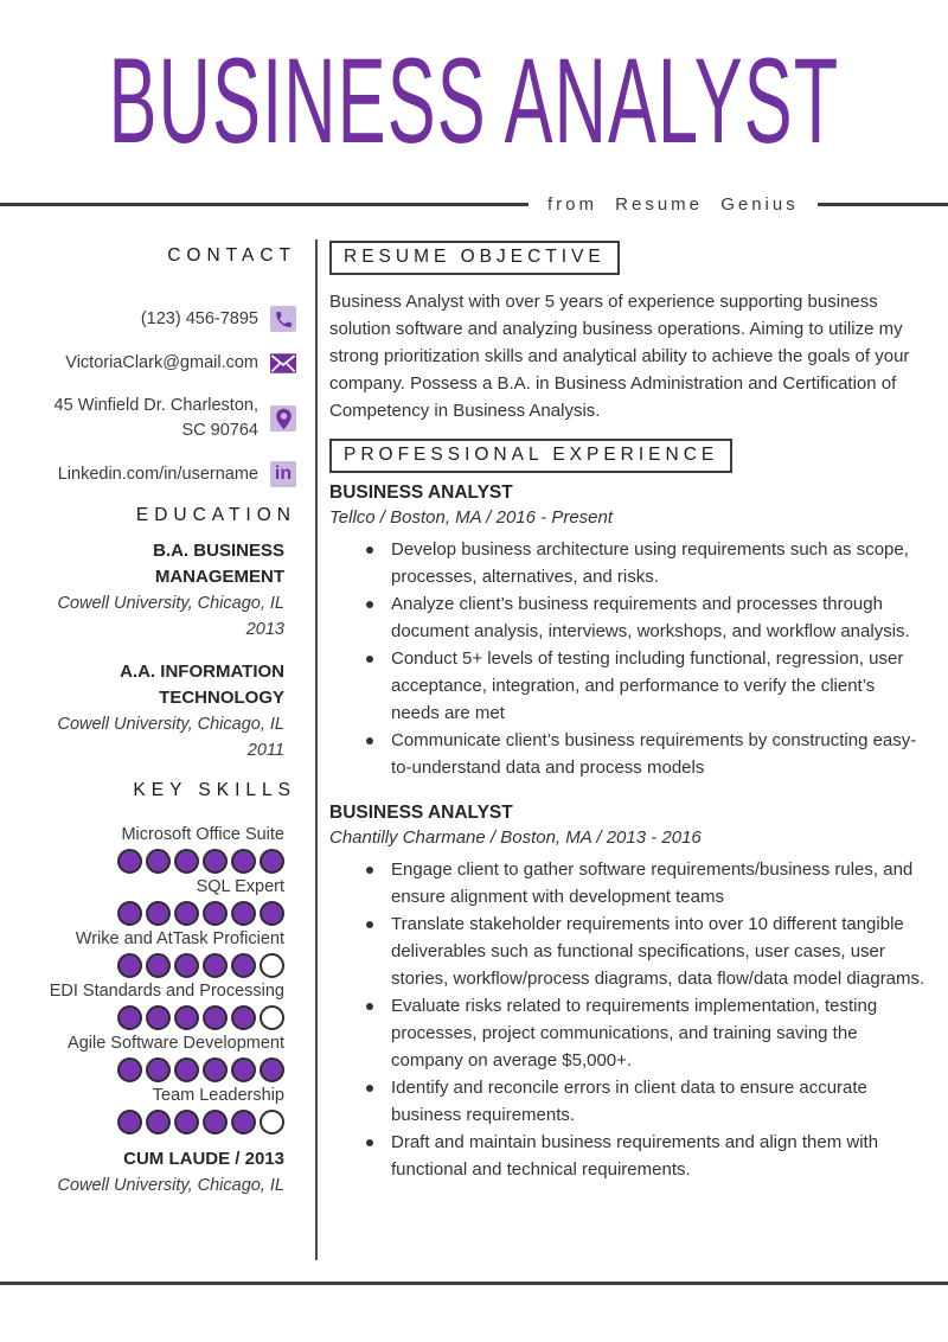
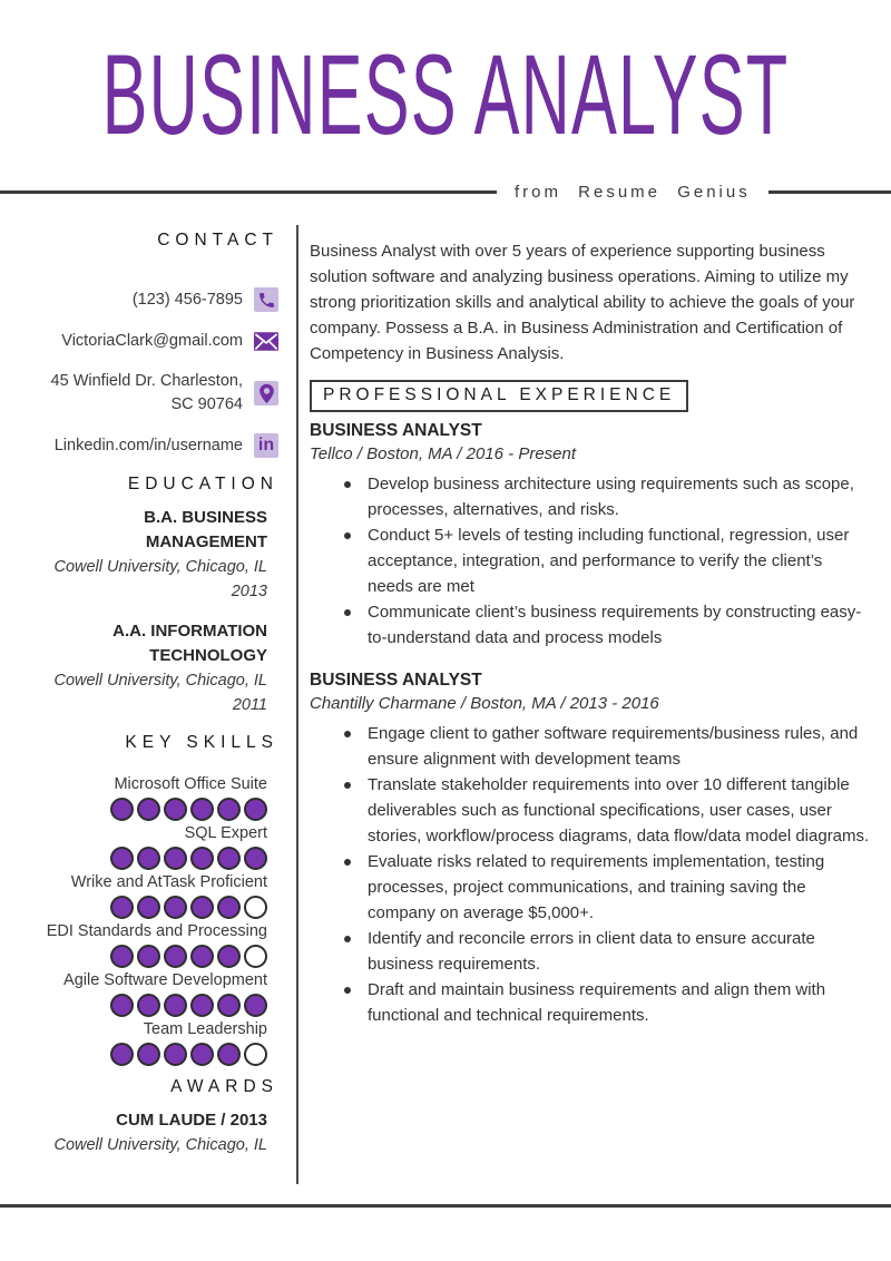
  BUSINESS ANALYST
  from Resume Genius
  CONTACT
  (123) 456-7895
  VictoriaClark@gmail.com
  45 Winfield Dr. Charleston, SC 90764
  Linkedin.com/in/username
  in
  EDUCATION
  B.A. BUSINESS MANAGEMENT
  Cowell University, Chicago, IL
  2013
  A.A. INFORMATION TECHNOLOGY
  Cowell University, Chicago, IL
  2011
  KEY SKILLS
  Microsoft Office Suite
  SQL Expert
  Wrike and AtTask Proficient
  EDI Standards and Processing
  Agile Software Development
  Team Leadership
+ AWARDS
  CUM LAUDE / 2013
  Cowell University, Chicago, IL
- RESUME OBJECTIVE
  Business Analyst with over 5 years of experience supporting business solution software and analyzing business operations. Aiming to utilize my strong prioritization skills and analytical ability to achieve the goals of your company. Possess a B.A. in Business Administration and Certification of Competency in Business Analysis.
  PROFESSIONAL EXPERIENCE
  BUSINESS ANALYST
  Tellco / Boston, MA / 2016 - Present
  Develop business architecture using requirements such as scope, processes, alternatives, and risks.
- Analyze client’s business requirements and processes through document analysis, interviews, workshops, and workflow analysis.
  Conduct 5+ levels of testing including functional, regression, user acceptance, integration, and performance to verify the client’s needs are met
  Communicate client’s business requirements by constructing easy- to-understand data and process models
  BUSINESS ANALYST
  Chantilly Charmane / Boston, MA / 2013 - 2016
  Engage client to gather software requirements/business rules, and ensure alignment with development teams
  Translate stakeholder requirements into over 10 different tangible deliverables such as functional specifications, user cases, user stories, workflow/process diagrams, data flow/data model diagrams.
  Evaluate risks related to requirements implementation, testing processes, project communications, and training saving the company on average $5,000+.
  Identify and reconcile errors in client data to ensure accurate business requirements.
  Draft and maintain business requirements and align them with functional and technical requirements.
